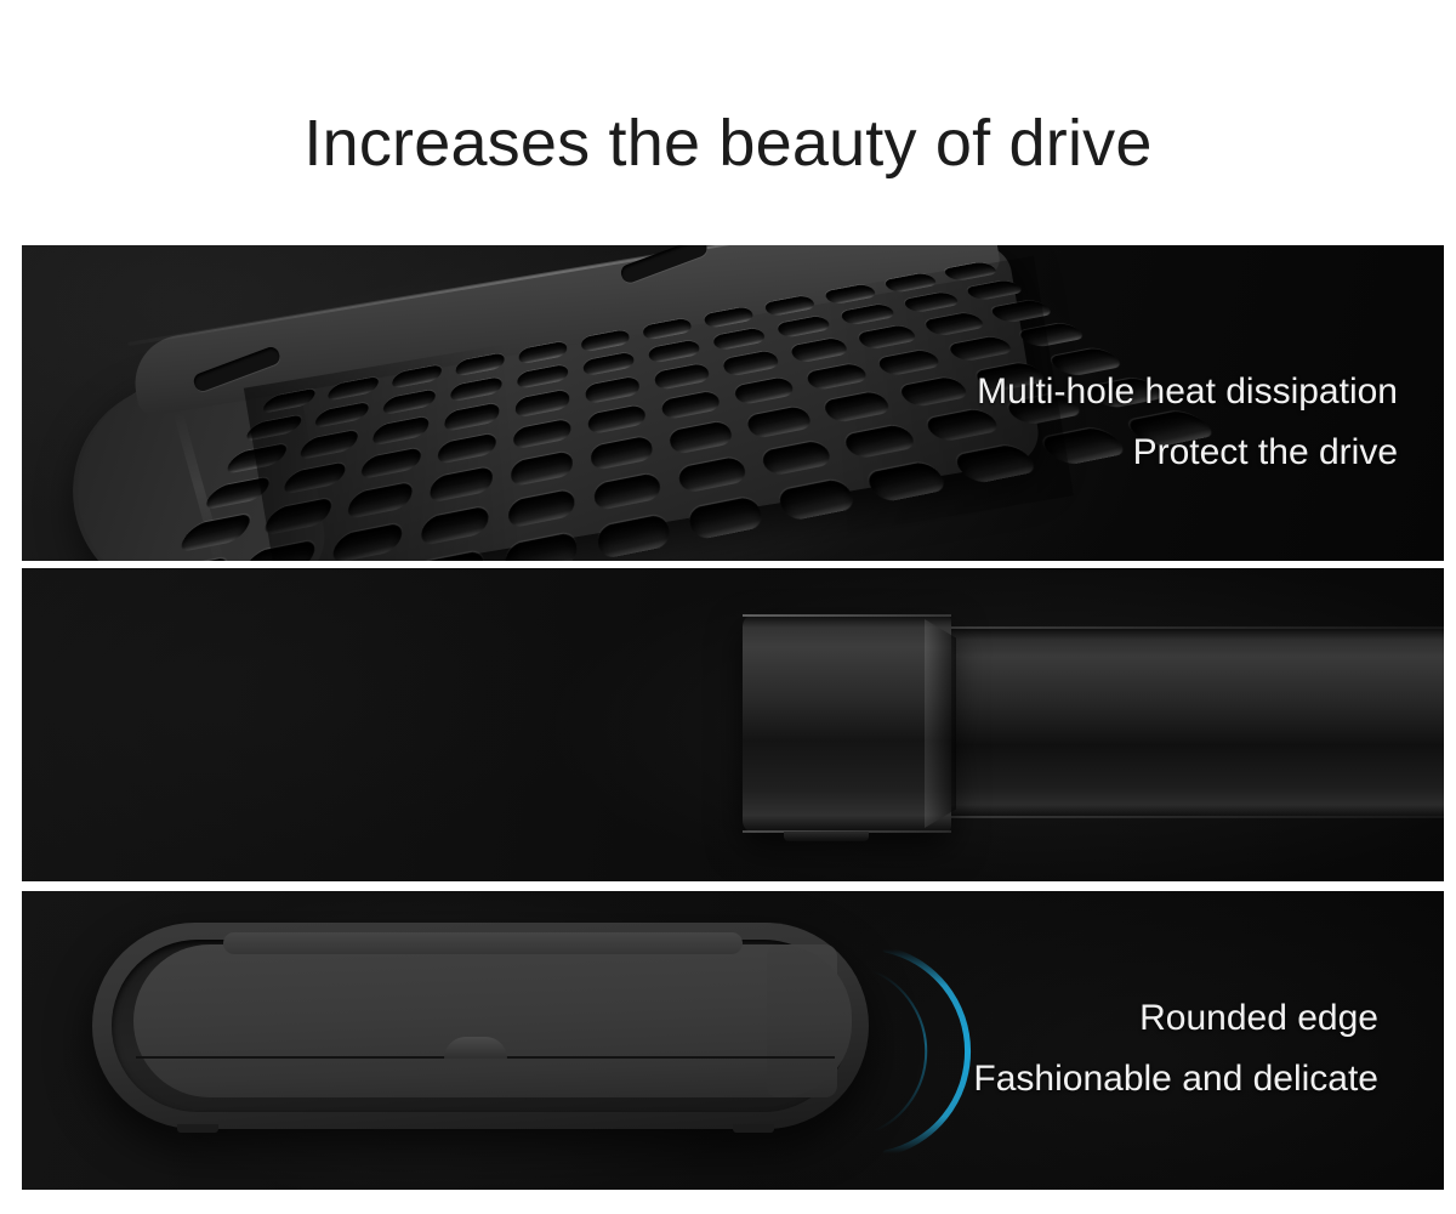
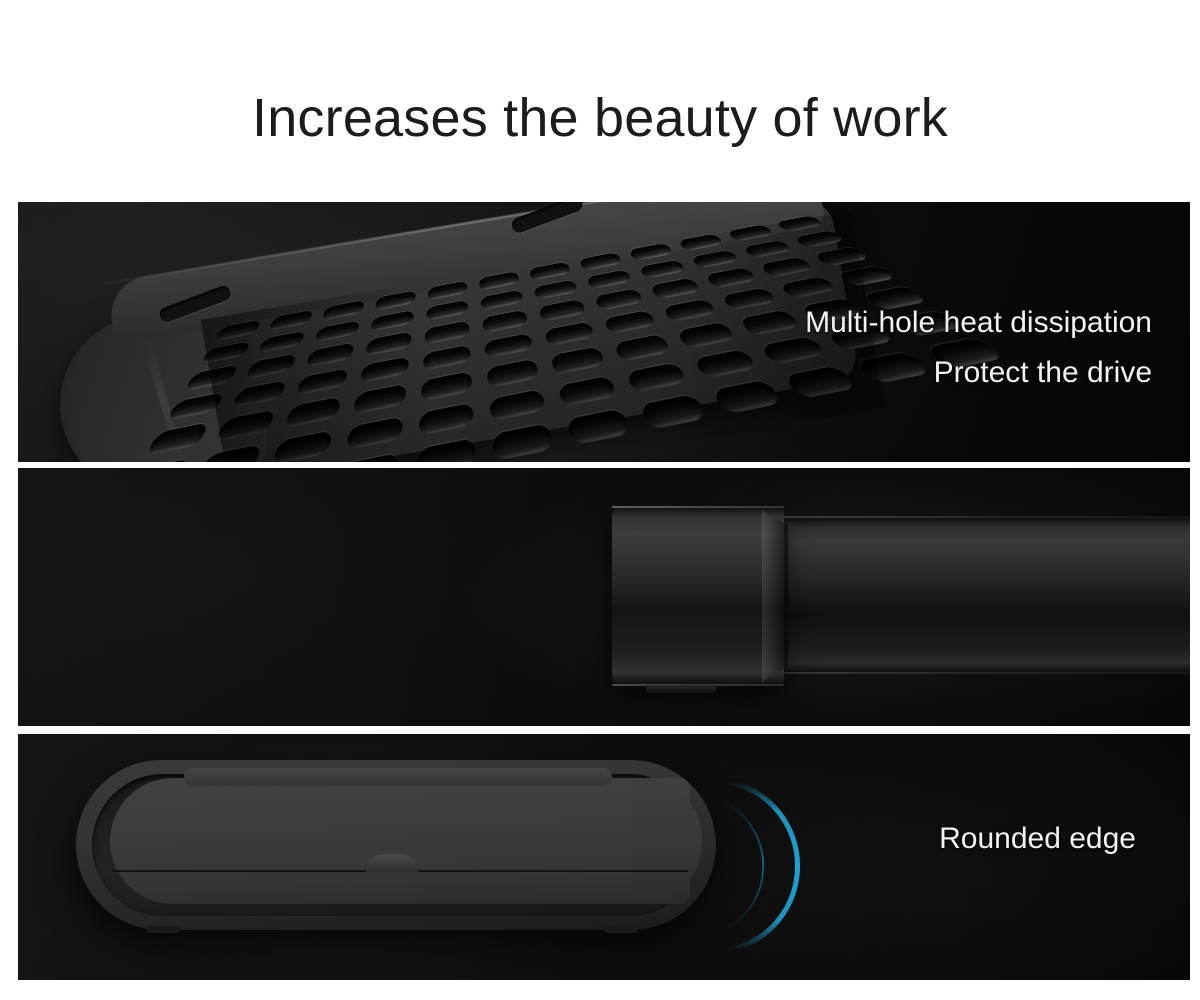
- Increases the beauty of drive
+ Increases the beauty of work
  Multi-hole heat dissipation
  Protect the drive
  Rounded edge
- Fashionable and delicate
